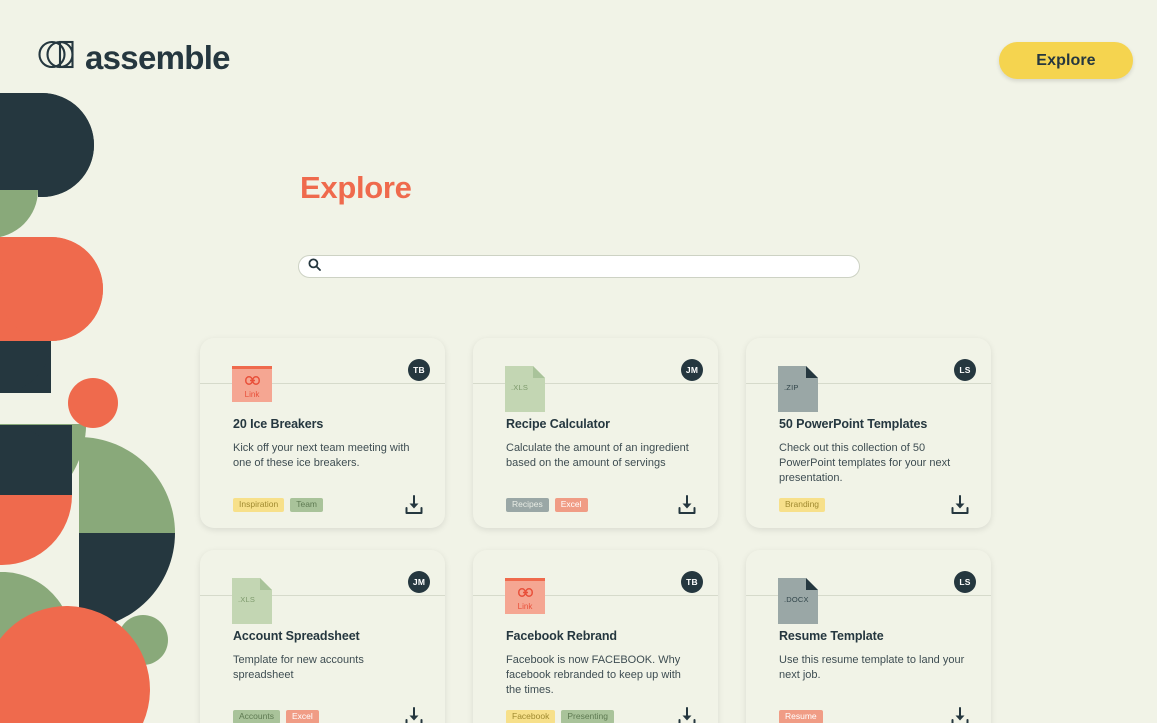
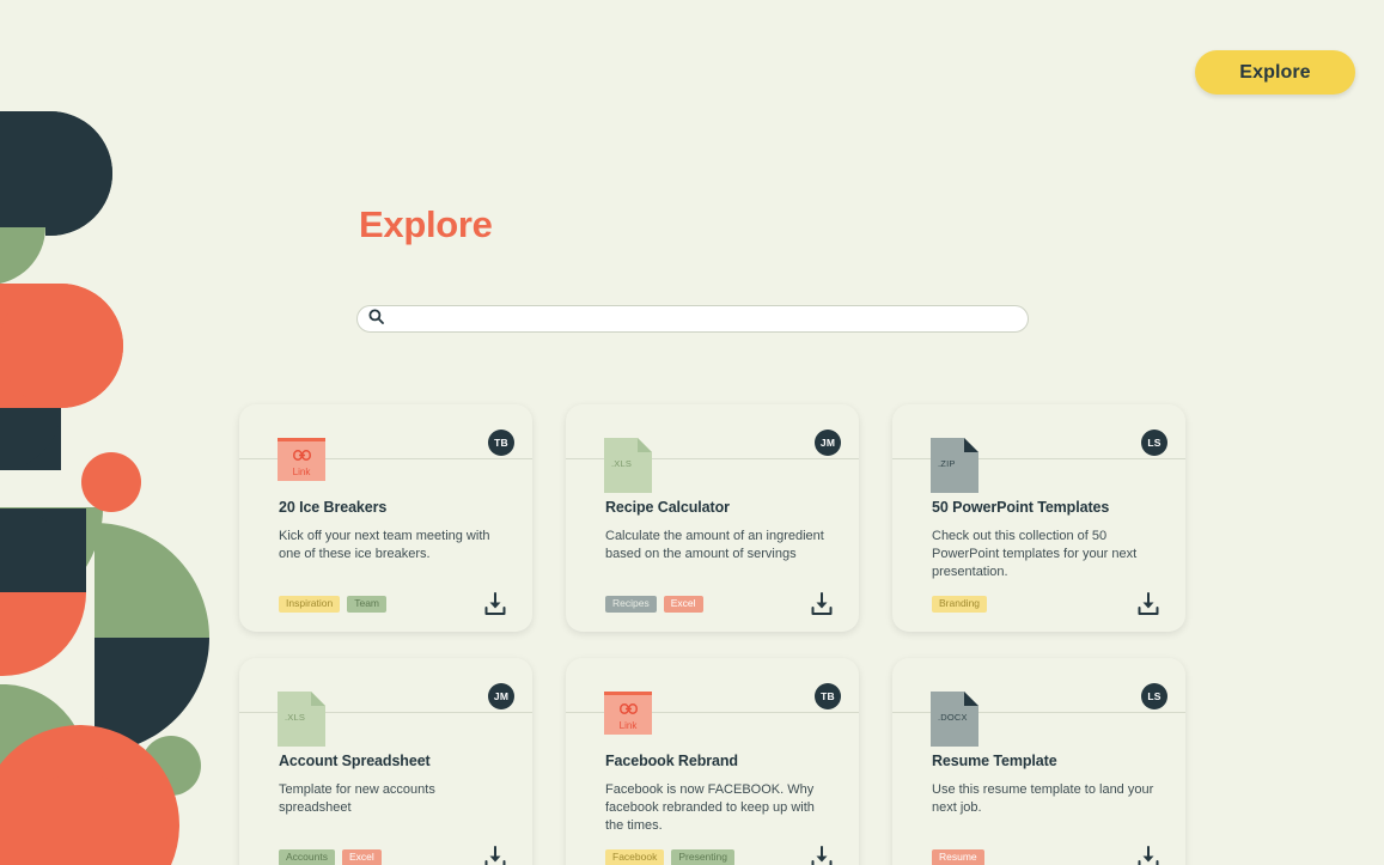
- assemble
  Explore
  Explore
  TB
  Link
  20 Ice Breakers
  Kick off your next team meeting with one of these ice breakers.
  Inspiration
  Team
  JM
  .XLS
  Recipe Calculator
  Calculate the amount of an ingredient based on the amount of servings
  Recipes
  Excel
  LS
  .ZIP
  50 PowerPoint Templates
  Check out this collection of 50 PowerPoint templates for your next presentation.
  Branding
  JM
  .XLS
  Account Spreadsheet
  Template for new accounts spreadsheet
  Accounts
  Excel
  TB
  Link
  Facebook Rebrand
  Facebook is now FACEBOOK. Why facebook rebranded to keep up with the times.
  Facebook
  Presenting
  LS
  .DOCX
  Resume Template
  Use this resume template to land your next job.
  Resume
